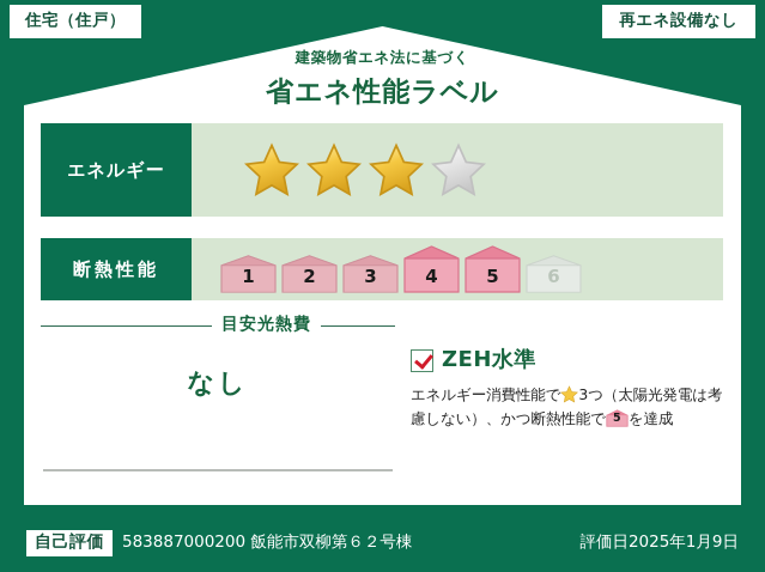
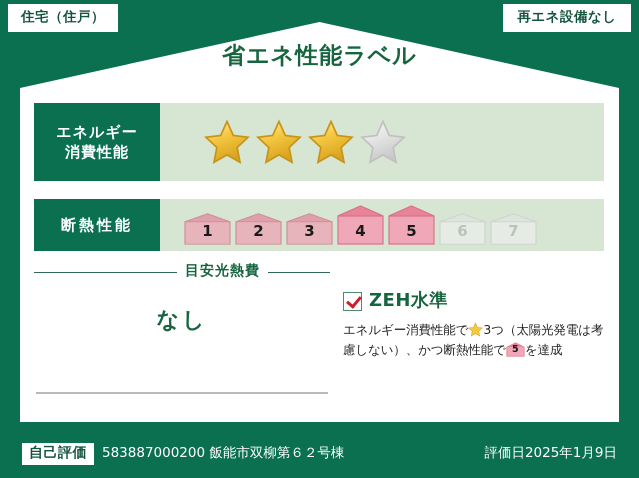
  住宅（住戸）
  再エネ設備なし
- 建築物省エネ法に基づく
  省エネ性能ラベル
  エネルギー
+ 消費性能
  断熱性能
  1
  2
  3
  4
  5
  6
+ 7
  目安光熱費
  なし
  ZEH水準
  エネルギー消費性能で 3つ（太陽光発電は考慮しない）、かつ断熱性能で
  5
  を達成
  自己評価
  583887000200 飯能市双柳第６２号棟
  評価日2025年1月9日
